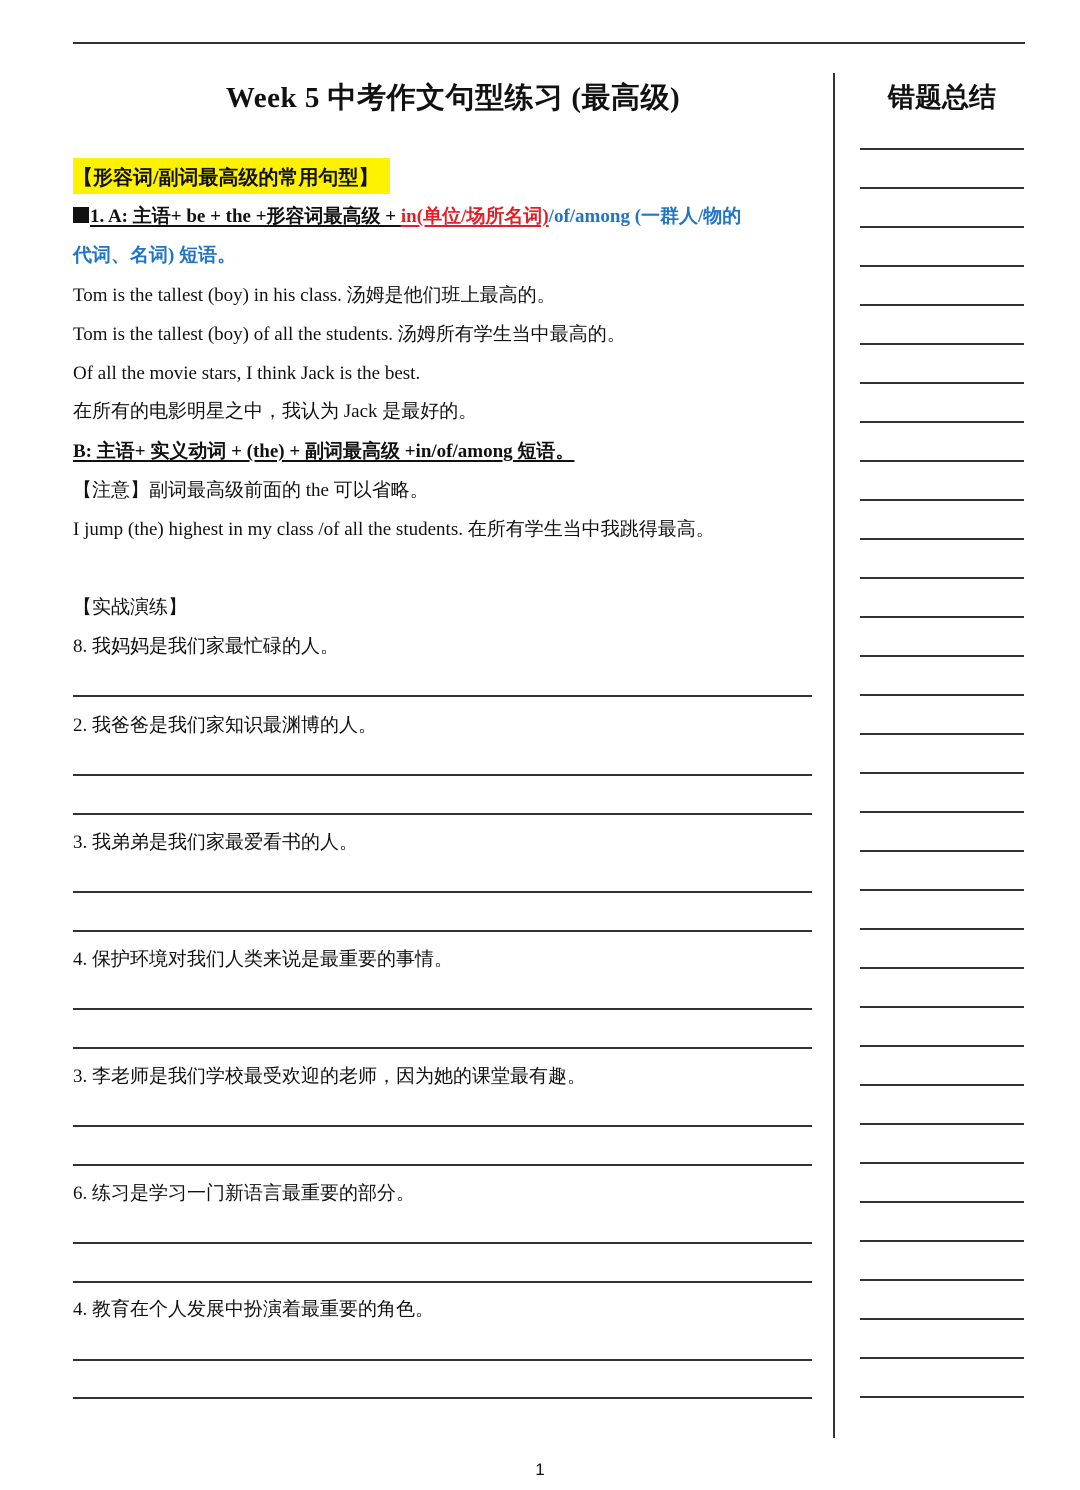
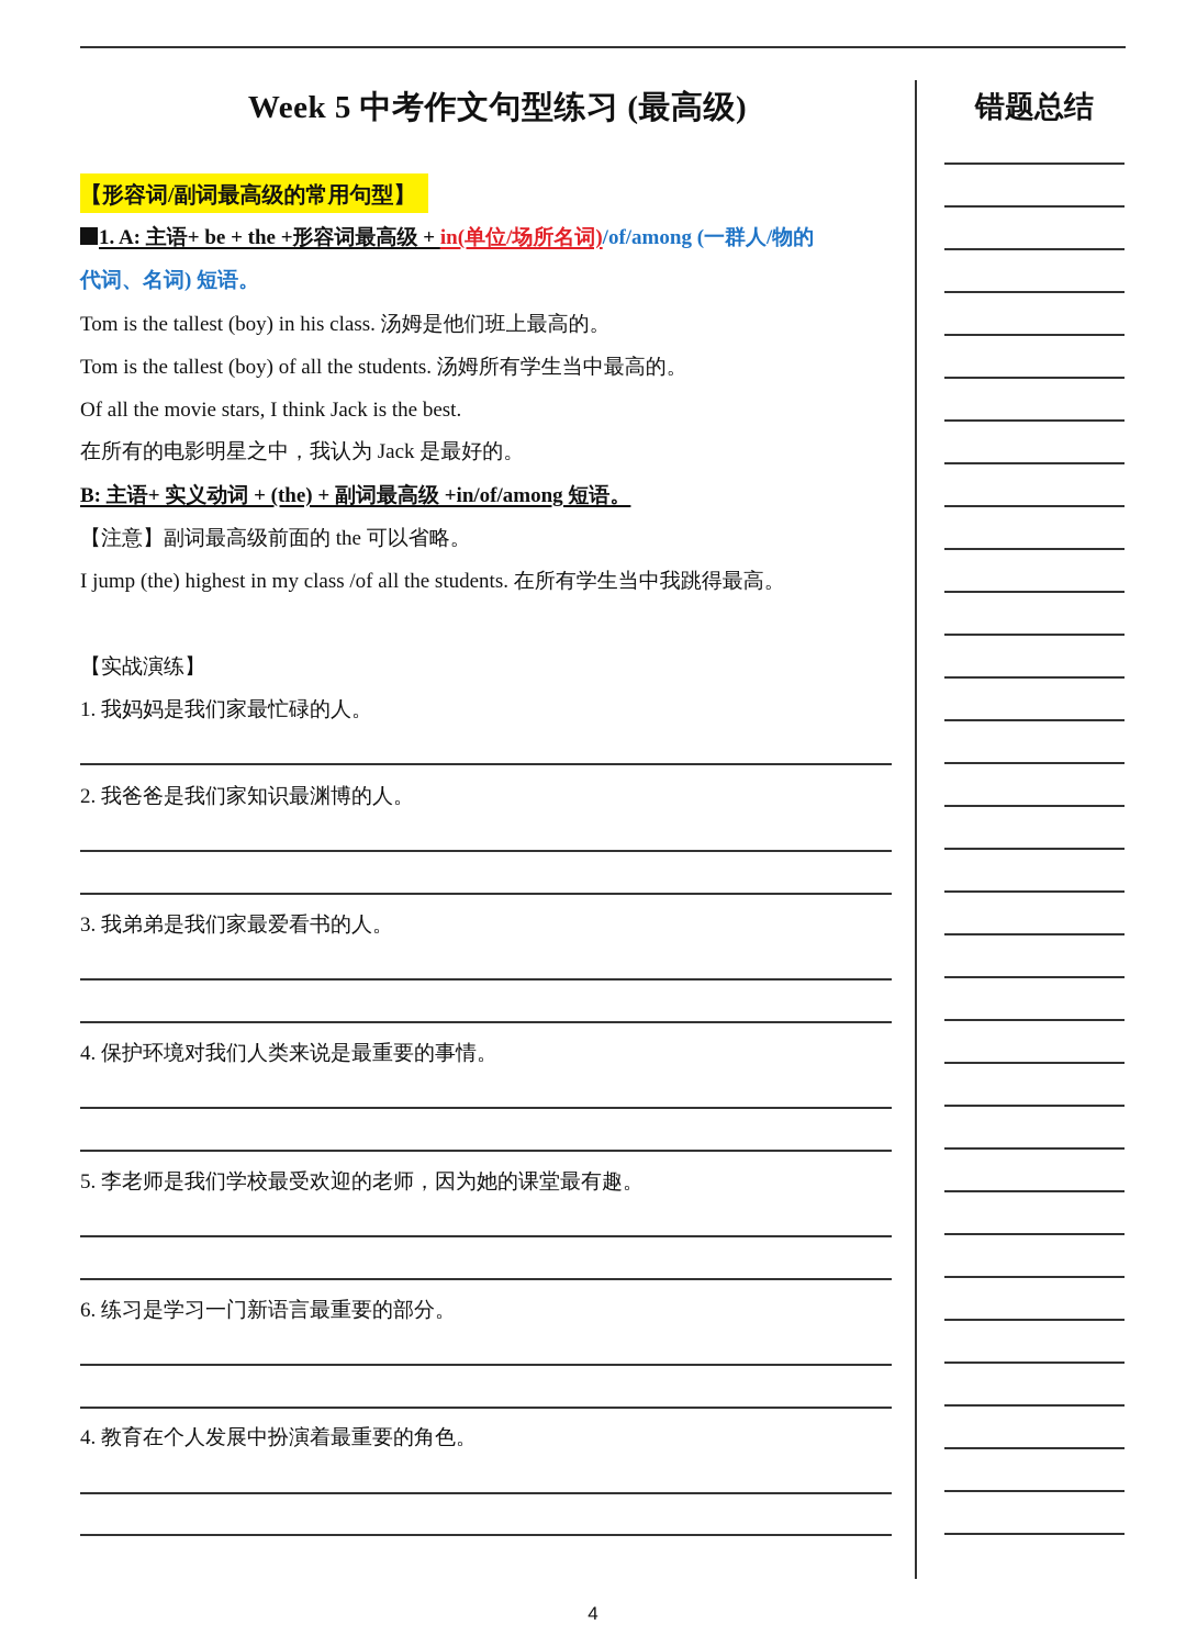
  Week 5 中考作文句型练习 (最高级)
  错题总结
  【形容词/副词最高级的常用句型】
  1. A: 主语+ be + the +形容词最高级 + in(单位/场所名词)/of/among (一群人/物的
  代词、名词) 短语。
  Tom is the tallest (boy) in his class. 汤姆是他们班上最高的。
  Tom is the tallest (boy) of all the students. 汤姆所有学生当中最高的。
  Of all the movie stars, I think Jack is the best.
  在所有的电影明星之中，我认为 Jack 是最好的。
  B: 主语+ 实义动词 + (the) + 副词最高级 +in/of/among 短语。
  【注意】副词最高级前面的 the 可以省略。
  I jump (the) highest in my class /of all the students. 在所有学生当中我跳得最高。
  【实战演练】
- 8. 我妈妈是我们家最忙碌的人。
+ 1. 我妈妈是我们家最忙碌的人。
  2. 我爸爸是我们家知识最渊博的人。
  3. 我弟弟是我们家最爱看书的人。
  4. 保护环境对我们人类来说是最重要的事情。
- 3. 李老师是我们学校最受欢迎的老师，因为她的课堂最有趣。
+ 5. 李老师是我们学校最受欢迎的老师，因为她的课堂最有趣。
  6. 练习是学习一门新语言最重要的部分。
  4. 教育在个人发展中扮演着最重要的角色。
- 1
+ 4
